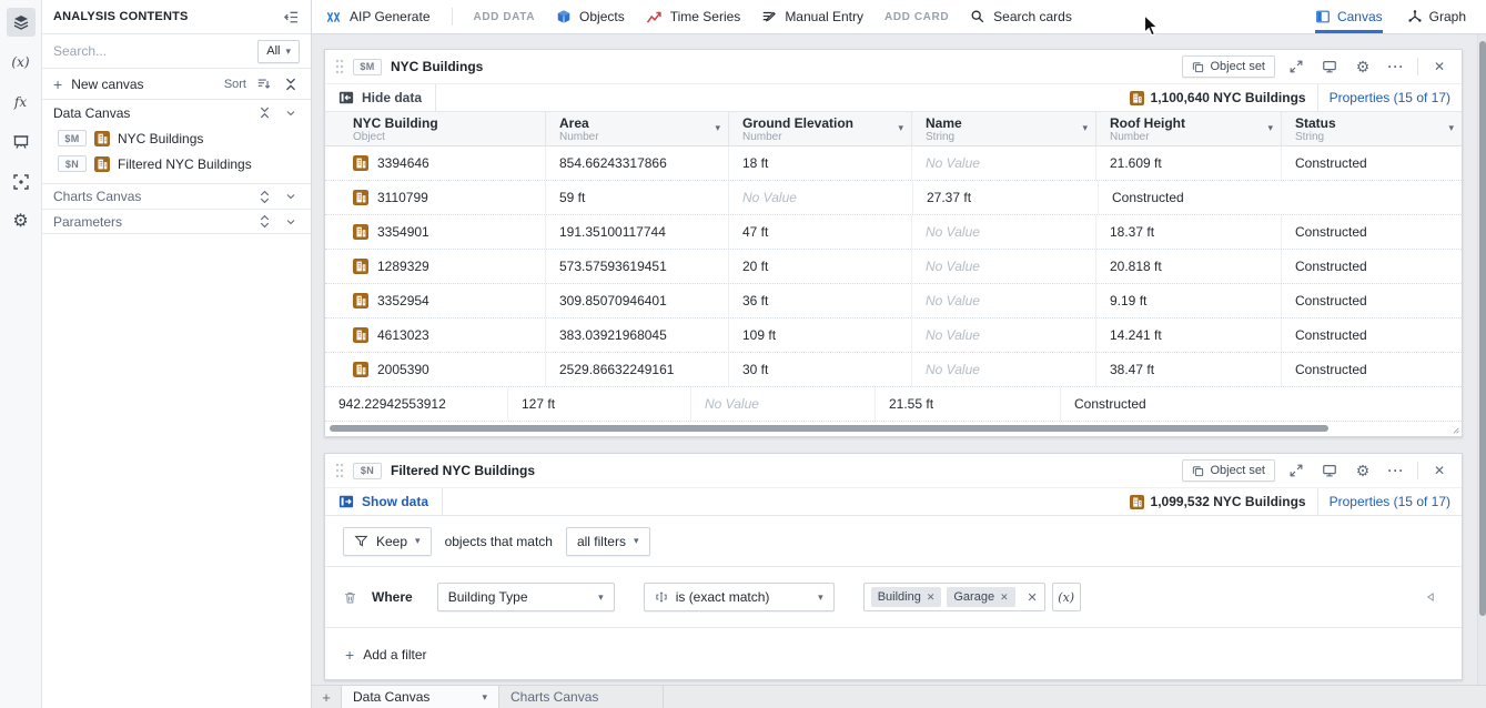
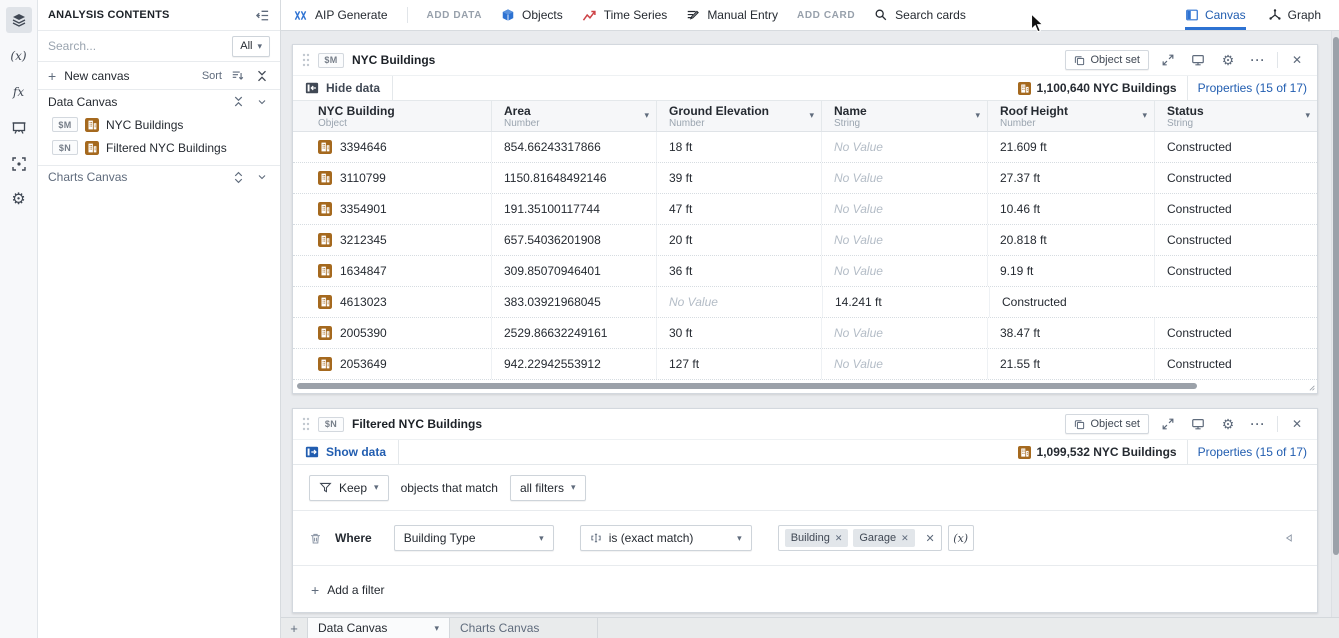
  (x)
  fx
  ⚙
  ANALYSIS CONTENTS
  Search...
  All
  ▾
  +
  New canvas
  Sort
  Data Canvas
  $M
  NYC Buildings
  $N
  Filtered NYC Buildings
  Charts Canvas
- Parameters
  AIP Generate
  ADD DATA
  Objects
  Time Series
  Manual Entry
  ADD CARD
  Search cards
  Canvas
  Graph
  $M
  NYC Buildings
  Object set
  ⚙
  ···
  ✕
  Hide data
  1,100,640 NYC Buildings
  Properties (15 of 17)
  NYC Building
  Object
  Area
  Number
  ▾
  Ground Elevation
  Number
  ▾
  Name
  String
  ▾
  Roof Height
  Number
  ▾
  Status
  String
  ▾
  3394646
  854.66243317866
  18 ft
  No Value
  21.609 ft
  Constructed
  3110799
+ 1150.81648492146
- 59 ft
+ 39 ft
  No Value
  27.37 ft
  Constructed
  3354901
  191.35100117744
  47 ft
  No Value
- 18.37 ft
+ 10.46 ft
  Constructed
- 1289329
+ 3212345
- 573.57593619451
+ 657.54036201908
  20 ft
  No Value
  20.818 ft
  Constructed
- 3352954
+ 1634847
  309.85070946401
  36 ft
  No Value
  9.19 ft
  Constructed
  4613023
  383.03921968045
- 109 ft
  No Value
  14.241 ft
  Constructed
  2005390
  2529.86632249161
  30 ft
  No Value
  38.47 ft
  Constructed
+ 2053649
  942.22942553912
  127 ft
  No Value
  21.55 ft
  Constructed
  $N
  Filtered NYC Buildings
  Object set
  ⚙
  ···
  ✕
  Show data
  1,099,532 NYC Buildings
  Properties (15 of 17)
  Keep
  ▾
  objects that match
  all filters
  ▾
  Where
  Building Type
  ▾
  is (exact match)
  ▾
  Building
  ✕
  Garage
  ✕
  ✕
  (x)
  +
  Add a filter
  +
  Data Canvas
  ▾
  Charts Canvas
